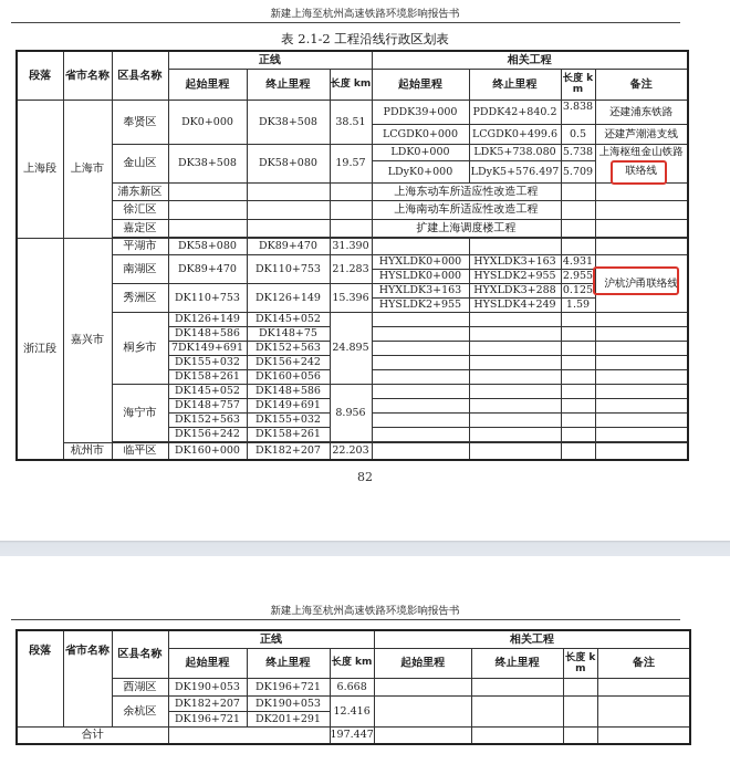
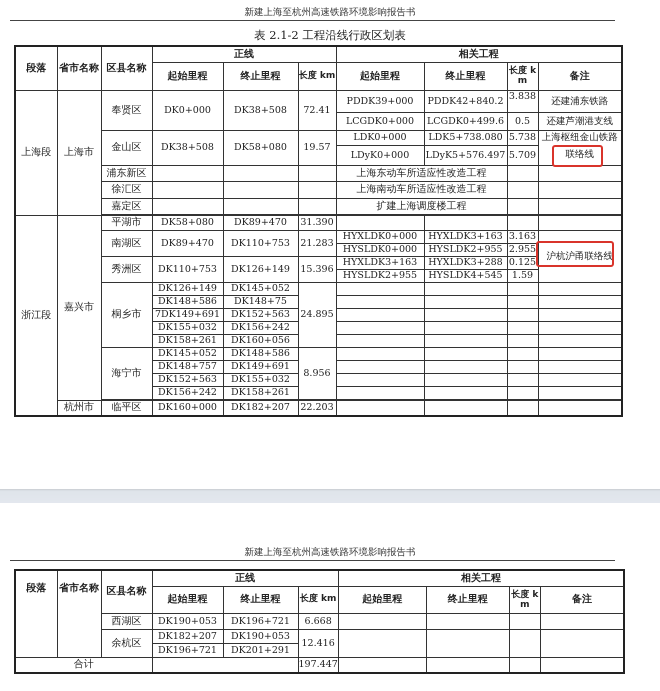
  新建上海至杭州高速铁路环境影响报告书
  表 2.1-2 工程沿线行政区划表
  段落	省市名称	区县名称	正线	相关工程
  起始里程	终止里程	长度 km	起始里程	终止里程	长度 k m	备注
- 上海段	上海市	奉贤区	DK0+000	DK38+508	38.51	PDDK39+000	PDDK42+840.2	3.838	还建浦东铁路
+ 上海段	上海市	奉贤区	DK0+000	DK38+508	72.41	PDDK39+000	PDDK42+840.2	3.838	还建浦东铁路
  LCGDK0+000	LCGDK0+499.6	0.5	还建芦潮港支线
  金山区	DK38+508	DK58+080	19.57	LDK0+000	LDK5+738.080	5.738	上海枢纽金山铁路
  LDyK0+000	LDyK5+576.497	5.709	联络线
  浦东新区				上海东动车所适应性改造工程
  徐汇区				上海南动车所适应性改造工程
  嘉定区				扩建上海调度楼工程
  浙江段	嘉兴市	平湖市	DK58+080	DK89+470	31.390
- 南湖区	DK89+470	DK110+753	21.283	HYXLDK0+000	HYXLDK3+163	4.931	沪杭沪甬联络线
+ 南湖区	DK89+470	DK110+753	21.283	HYXLDK0+000	HYXLDK3+163	3.163	沪杭沪甬联络线
  HYSLDK0+000	HYSLDK2+955	2.955
  秀洲区	DK110+753	DK126+149	15.396	HYXLDK3+163	HYXLDK3+288	0.125
- HYSLDK2+955	HYSLDK4+249	1.59
+ HYSLDK2+955	HYSLDK4+545	1.59
  桐乡市	DK126+149	DK145+052	24.895
  DK148+586	DK148+75
  7DK149+691	DK152+563
  DK155+032	DK156+242
  DK158+261	DK160+056
  海宁市	DK145+052	DK148+586	8.956
  DK148+757	DK149+691
  DK152+563	DK155+032
  DK156+242	DK158+261
  杭州市	临平区	DK160+000	DK182+207	22.203
- 82
  新建上海至杭州高速铁路环境影响报告书
  段落	省市名称	区县名称	正线	相关工程
  起始里程	终止里程	长度 km	起始里程	终止里程	长度 k m	备注
  西湖区	DK190+053	DK196+721	6.668
  余杭区	DK182+207 DK196+721	DK190+053 DK201+291	12.416
  合计		197.447
